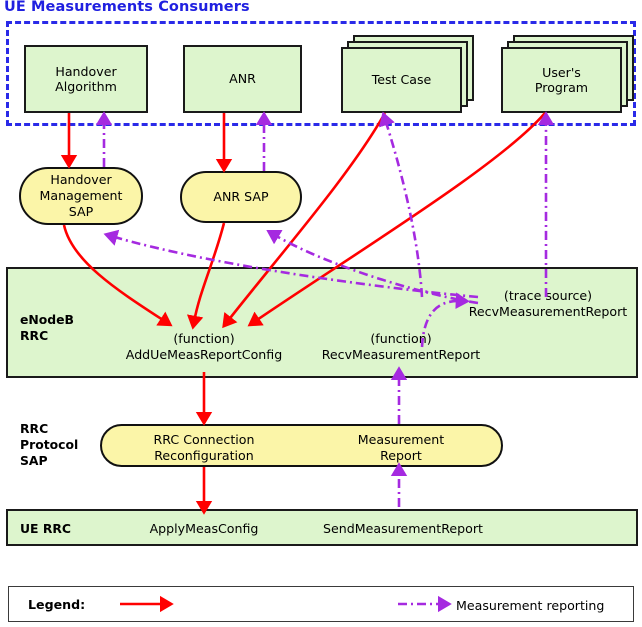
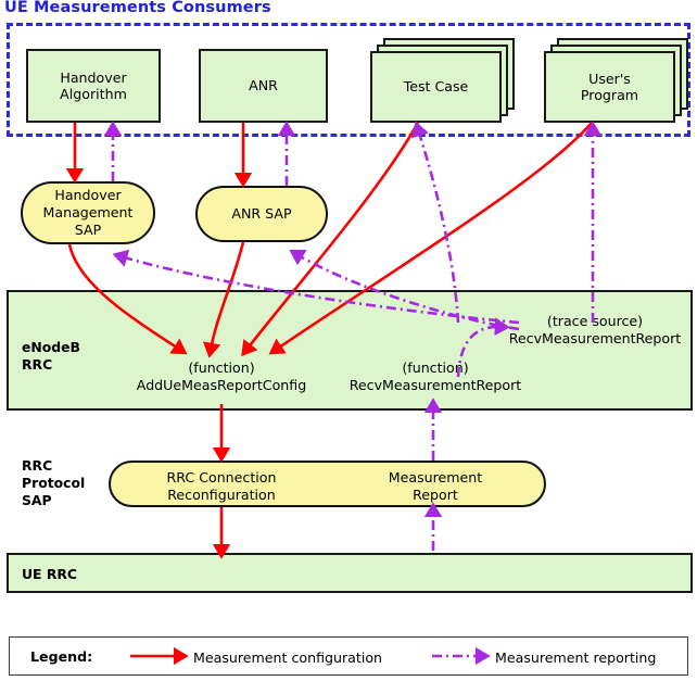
  UE Measurements Consumers
  Handover
  Algorithm
  ANR
  Test Case
  User's
  Program
  Handover
  Management
  SAP
  ANR SAP
  eNodeB
  RRC
  (function)
  AddUeMeasReportConfig
  (functio)
  RecvMeasurementReport
  (trace source)
  RecvMeasurementReport
  RRC
  Protocol
  SAP
  RRC Connection
  Reconfiguration
  Measurement
  Report
  UE RRC
- ApplyMeasConfig
- SendMeasurementReport
  Legend:
+ Measurement configuration
  Measurement reporting
